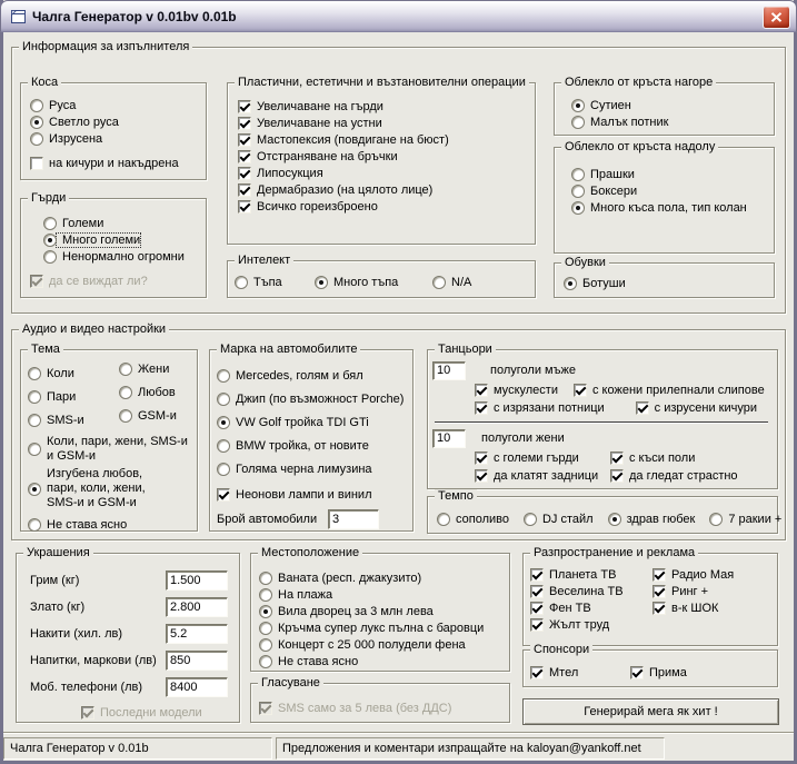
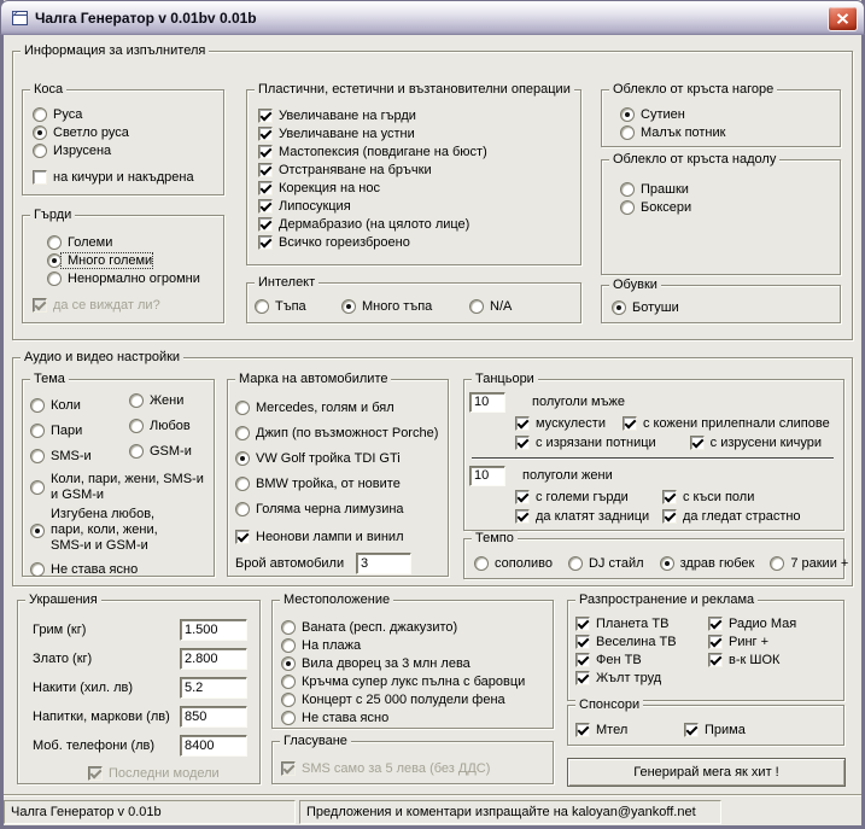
  Чалга Генератор v 0.01bv 0.01b
  Информация за изпълнителя
  Коса
  Руса
  Светло руса
  Изрусена
  на кичури и накъдрена
  Гърди
  Големи
  Много големи
  Ненормално огромни
  да се виждат ли?
  Пластични, естетични и възтановителни операции
  Увеличаване на гърди
  Увеличаване на устни
  Мастопексия (повдигане на бюст)
  Отстраняване на бръчки
+ Корекция на нос
  Липосукция
  Дермабразио (на цялото лице)
  Всичко гореизброено
  Интелект
  Тъпа
  Много тъпа
  N/A
  Облекло от кръста нагоре
  Сутиен
  Малък потник
  Облекло от кръста надолу
  Прашки
  Боксери
- Много къса пола, тип колан
  Обувки
  Ботуши
  Аудио и видео настройки
  Тема
  Коли
  Пари
  SMS-и
  Жени
  Любов
  GSM-и
  Коли, пари, жени, SMS-и и GSM-и
  Изгубена любов, пари, коли, жени, SMS-и и GSM-и
  Не става ясно
  Марка на автомобилите
  Mercedes, голям и бял
  Джип (по възможност Porche)
  VW Golf тройка TDI GTi
  BMW тройка, от новите
  Голяма черна лимузина
  Неонови лампи и винил
  Брой автомобили
  3
  Танцьори
  10
  полуголи мъже
  мускулести
  с кожени прилепнали слипове
  с изрязани потници
  с изрусени кичури
  10
  полуголи жени
  с големи гърди
  с къси поли
  да клатят задници
  да гледат страстно
  Темпо
  сополиво
  DJ стайл
  здрав гюбек
  7 ракии +
  Украшения
  Грим (кг)
  1.500
  Злато (кг)
  2.800
  Накити (хил. лв)
  5.2
  Напитки, маркови (лв)
  850
  Моб. телефони (лв)
  8400
  Последни модели
  Местоположение
  Ваната (респ. джакузито)
  На плажа
  Вила дворец за 3 млн лева
  Кръчма супер лукс пълна с баровци
  Концерт с 25 000 полудели фена
  Не става ясно
  Гласуване
  SMS само за 5 лева (без ДДС)
  Разпространение и реклама
  Планета ТВ
  Веселина ТВ
  Фен ТВ
  Жълт труд
  Радио Мая
  Ринг +
  в-к ШОК
  Спонсори
  Мтел
  Прима
  Генерирай мега як хит !
  Чалга Генератор v 0.01b
  Предложения и коментари изпращайте на kaloyan@yankoff.net
